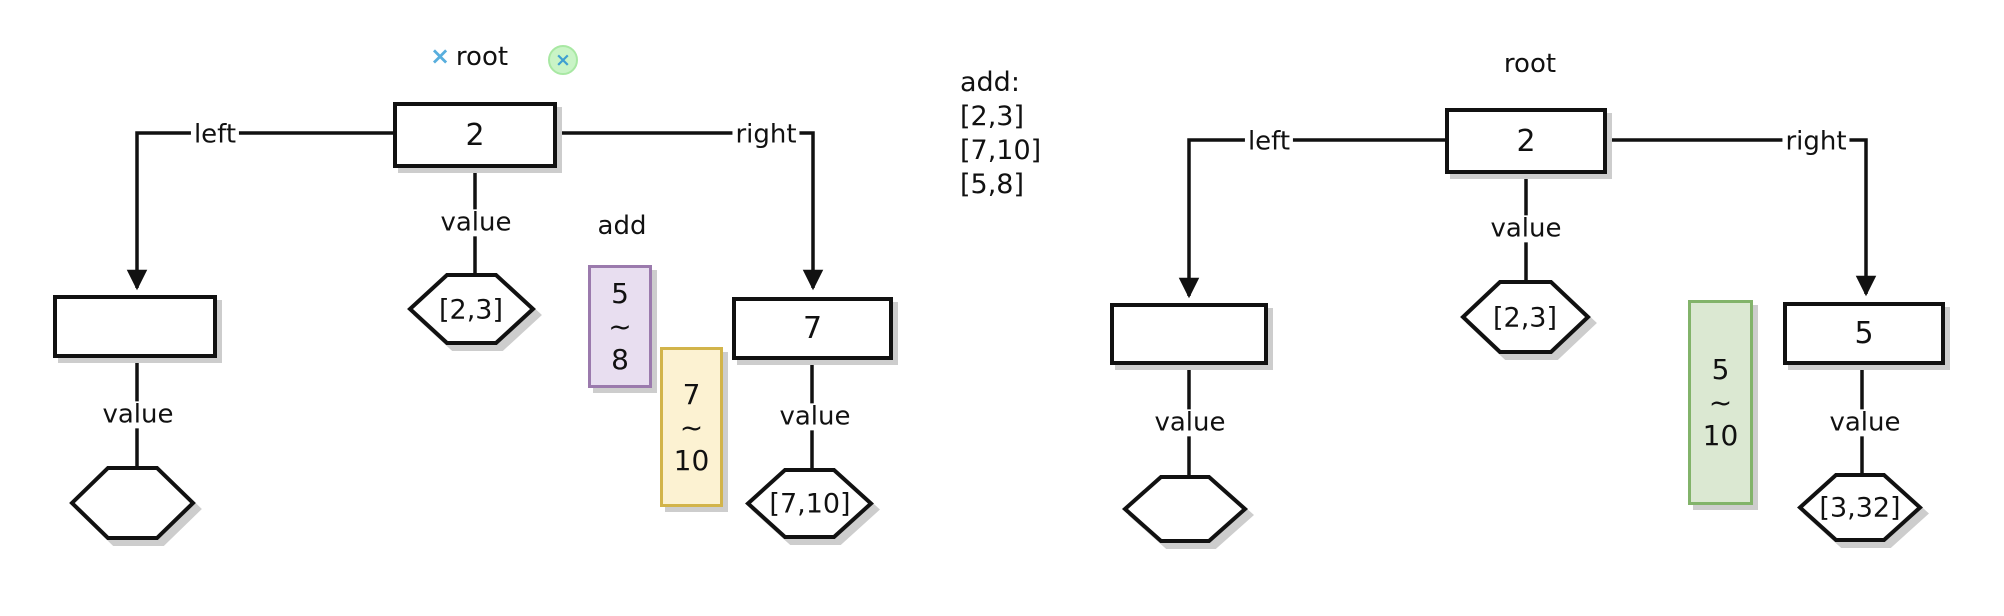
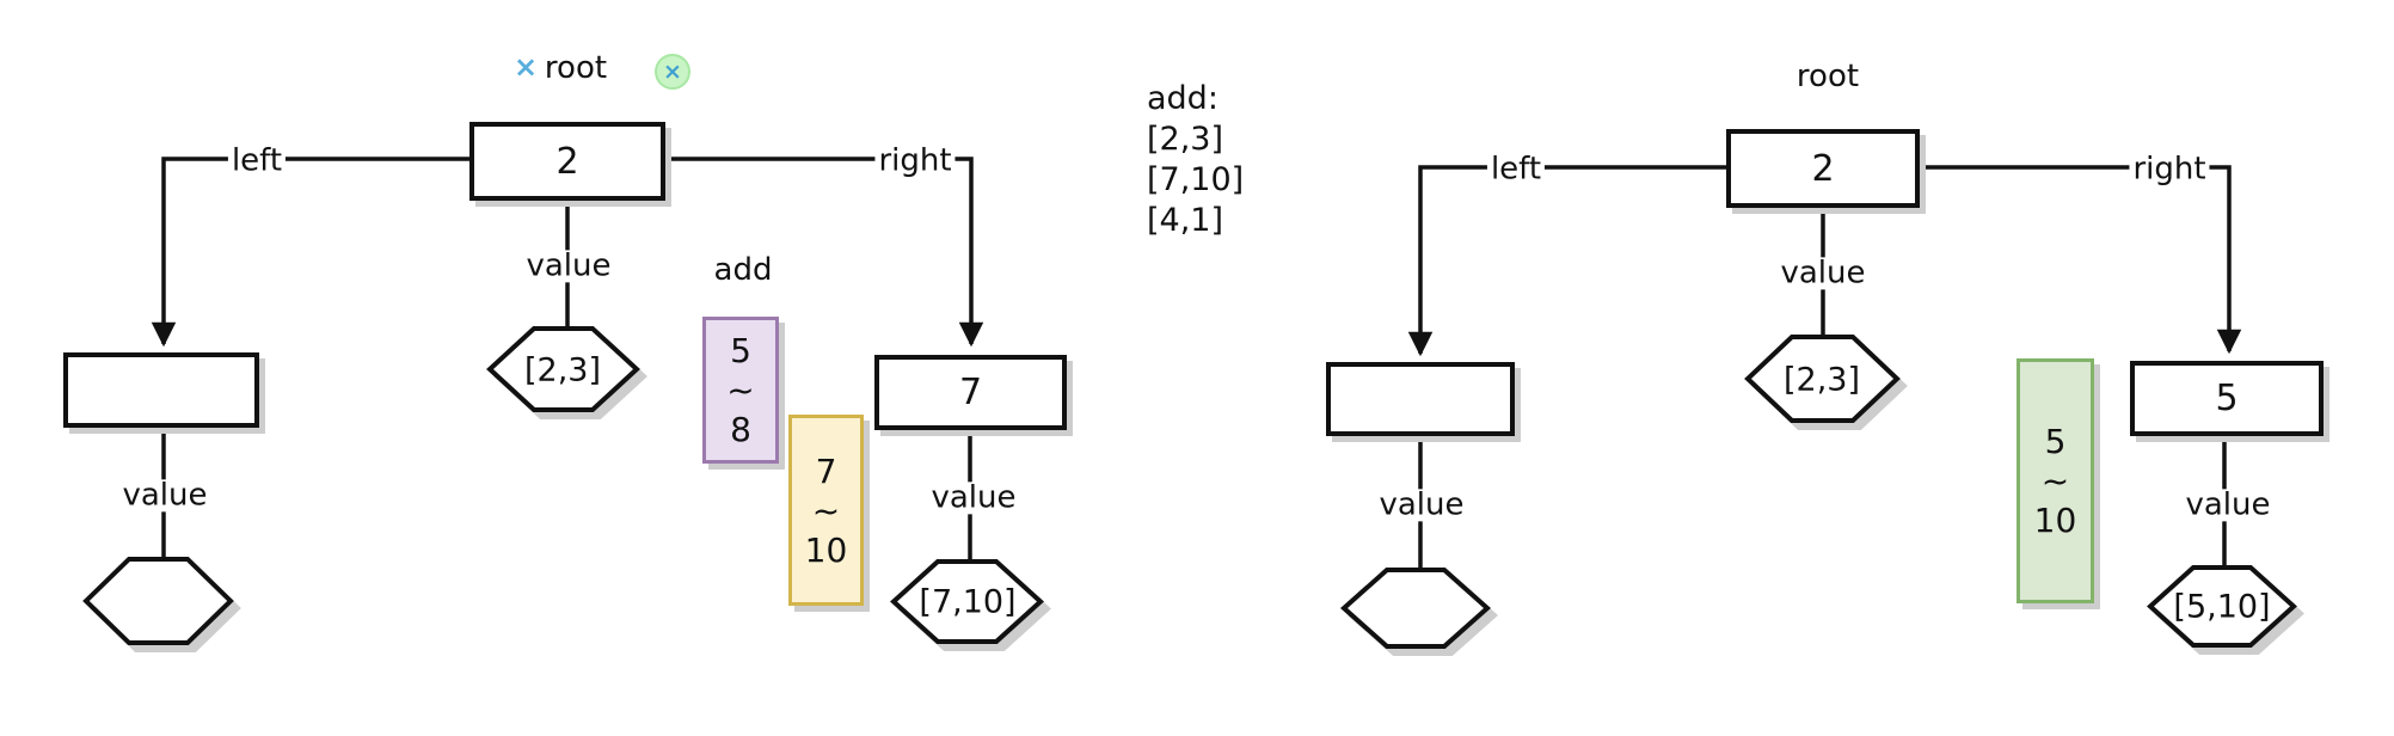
  ×
  root
  ×
  2
  7
  left
  right
  value
  value
  value
  [2,3]
  [7,10]
  add
  5
  ~
  8
  7
  ~
  10
  add:
  [2,3]
  [7,10]
- [5,8]
+ [4,1]
  root
  2
  5
  left
  right
  value
  value
  value
  [2,3]
- [3,32]
+ [5,10]
  5
  ~
  10
